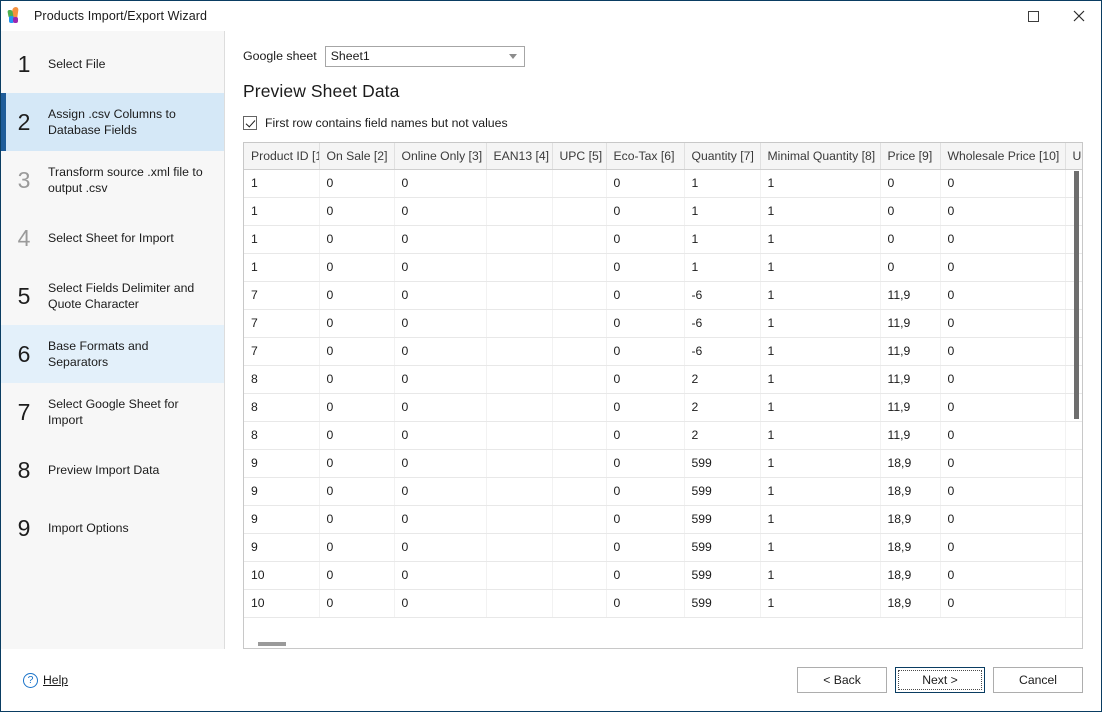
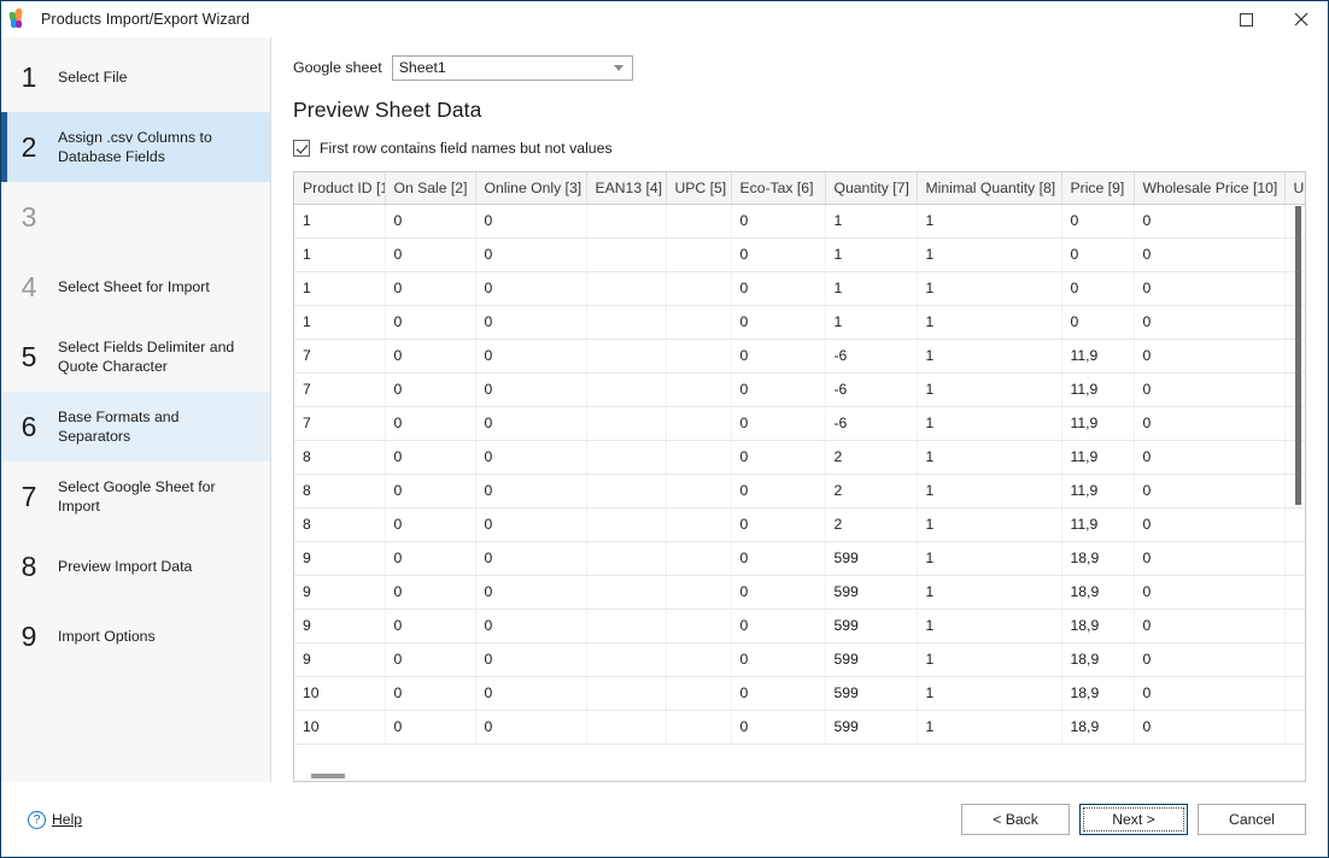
  Products Import/Export Wizard
  1
  Select File
  2
  Assign .csv Columns to Database Fields
  3
- Transform source .xml file to output .csv
  4
  Select Sheet for Import
  5
  Select Fields Delimiter and Quote Character
  6
  Base Formats and Separators
  7
  Select Google Sheet for Import
  8
  Preview Import Data
  9
  Import Options
  Google sheet
  Sheet1
  Preview Sheet Data
  First row contains field names but not values
  Product ID [	On Sale [2]	Online Only [3]	EAN13 [4]	UPC [5]	Eco-Tax [6]	Quantity [7]	Minimal Quantity [8]	Price [9]	Wholesale Price [10]	U
  1	0	0			0	1	1	0	0
  1	0	0			0	1	1	0	0
  1	0	0			0	1	1	0	0
  1	0	0			0	1	1	0	0
  7	0	0			0	-6	1	11,9	0
  7	0	0			0	-6	1	11,9	0
  7	0	0			0	-6	1	11,9	0
  8	0	0			0	2	1	11,9	0
  8	0	0			0	2	1	11,9	0
  8	0	0			0	2	1	11,9	0
  9	0	0			0	599	1	18,9	0
  9	0	0			0	599	1	18,9	0
  9	0	0			0	599	1	18,9	0
  9	0	0			0	599	1	18,9	0
  10	0	0			0	599	1	18,9	0
  10	0	0			0	599	1	18,9	0
  ?
  Help
  < Back
  Next >
  Cancel
